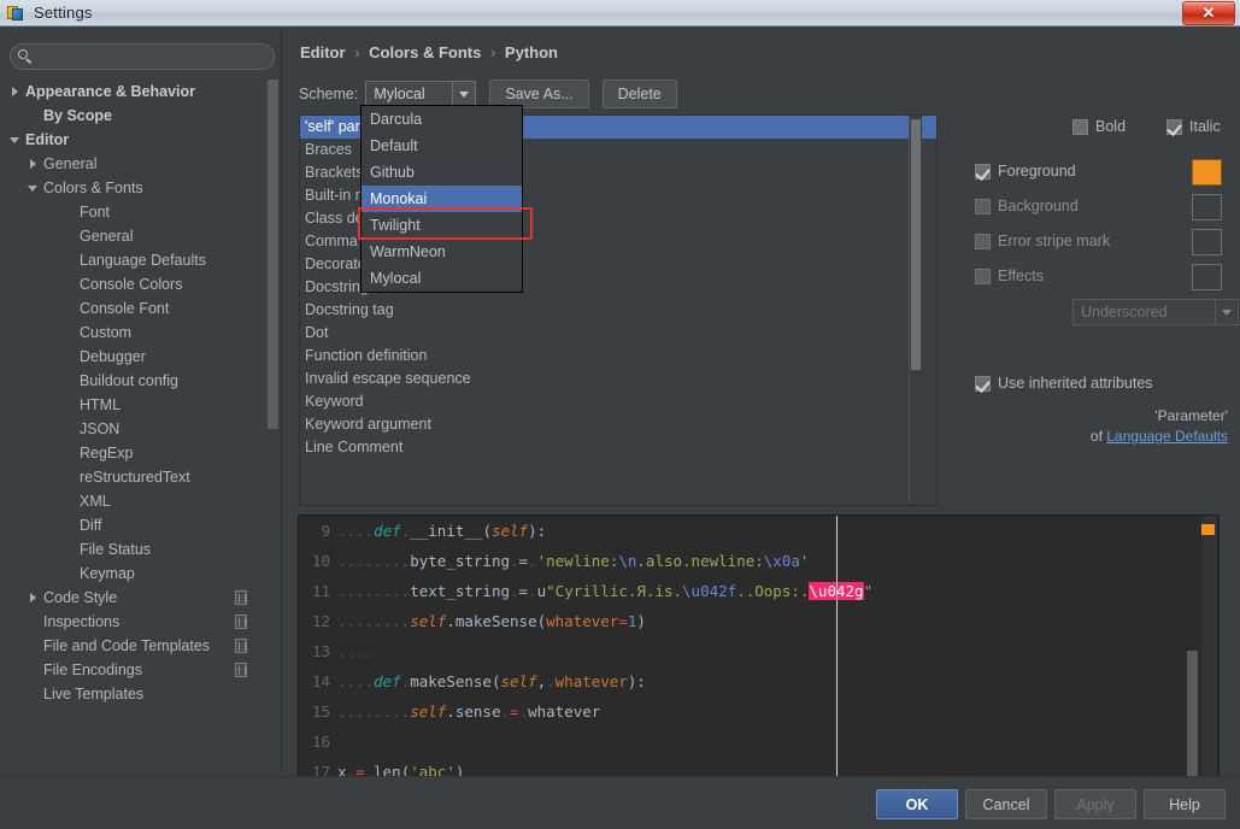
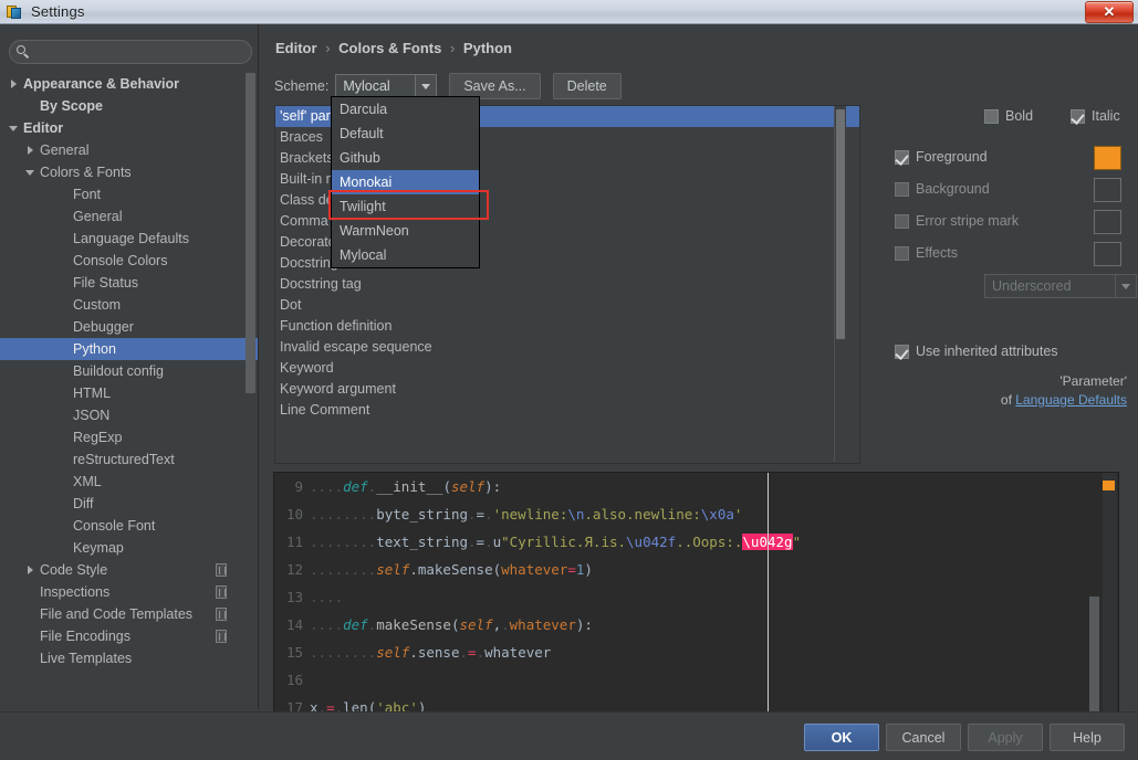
  Settings
  ✕
  Appearance & Behavior
  By Scope
  Editor
  General
  Colors & Fonts
  Font
  General
  Language Defaults
  Console Colors
- Console Font
+ File Status
  Custom
  Debugger
+ Python
  Buildout config
  HTML
  JSON
  RegExp
  reStructuredText
  XML
  Diff
- File Status
+ Console Font
  Keymap
  Code Style
  Inspections
  File and Code Templates
  File Encodings
  Live Templates
  Editor › Colors & Fonts › Python
  Scheme:
  Mylocal
  Save As...
  Delete
  Braces
  Bracket
  Comma
  Decorat
  Docstrin
  Docstring tag
  Dot
  Function definition
  Invalid escape sequence
  Keyword
  Keyword argument
  Line Comment
  Darcula
  Default
  Github
  Monokai
  Twilight
  WarmNeon
  Mylocal
  Bold
  Italic
  Foreground
  Background
  Error stripe mark
  Effects
  Underscored
  Use inherited attributes
  'Parameter'
  of Language Defaults
  9 ....def.__init__(self):
  10 ........byte_string.=.'newline:\n.also.newline:\x0a'
  11 ........text_string.=.u"Cyrillic.Я.is.\u042f..Oops:.\u042g"
  12 ........self.makeSense(whatever=1)
  13 ....
  14 ....def.makeSense(self,.whatever):
  15 ........self.sense.=.whatever
  16
  17 x.=.len('abc')
  OK
  Cancel
  Apply
  Help
